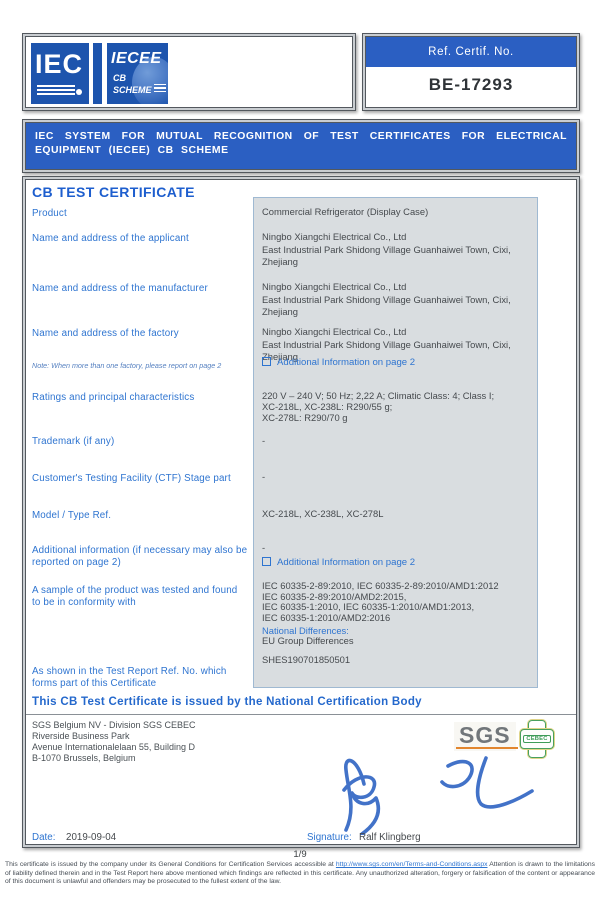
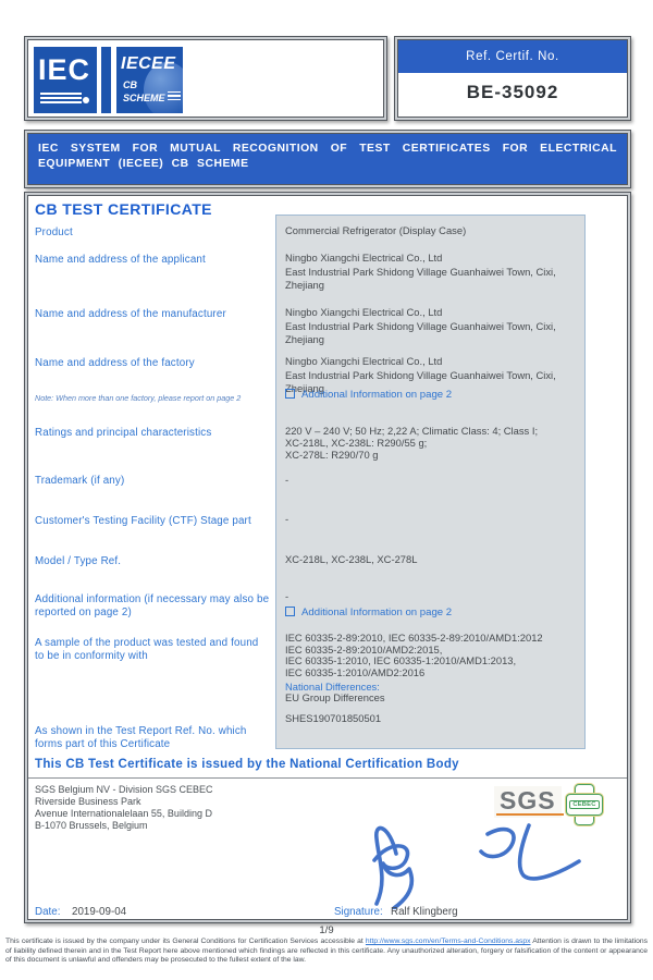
  IEC
  IECEE
  CB
  SCHEME
  Ref. Certif. No.
- BE-17293
+ BE-35092
  IEC SYSTEM FOR MUTUAL RECOGNITION OF TEST CERTIFICATES FOR ELECTRICAL EQUIPMENT (IECEE) CB SCHEME
  CB TEST CERTIFICATE
  Product
  Name and address of the applicant
  Name and address of the manufacturer
  Name and address of the factory
  Note: When more than one factory, please report on page 2
  Ratings and principal characteristics
  Trademark (if any)
  Customer's Testing Facility (CTF) Stage part
  Model / Type Ref.
  Additional information (if necessary may also be
  reported on page 2)
  A sample of the product was tested and found
  to be in conformity with
  As shown in the Test Report Ref. No. which
  forms part of this Certificate
  Commercial Refrigerator (Display Case)
  Ningbo Xiangchi Electrical Co., Ltd
  East Industrial Park Shidong Village Guanhaiwei Town, Cixi,
  Zhejiang
  Ningbo Xiangchi Electrical Co., Ltd
  East Industrial Park Shidong Village Guanhaiwei Town, Cixi,
  Zhejiang
  Ningbo Xiangchi Electrical Co., Ltd
  East Industrial Park Shidong Village Guanhaiwei Town, Cixi,
  Zhejiang
  Additional Information on page 2
  220 V – 240 V; 50 Hz; 2,22 A; Climatic Class: 4; Class I;
  XC-218L, XC-238L: R290/55 g;
  XC-278L: R290/70 g
  -
  -
  XC-218L, XC-238L, XC-278L
  -
  Additional Information on page 2
  IEC 60335-2-89:2010, IEC 60335-2-89:2010/AMD1:2012
  IEC 60335-2-89:2010/AMD2:2015,
  IEC 60335-1:2010, IEC 60335-1:2010/AMD1:2013,
  IEC 60335-1:2010/AMD2:2016
  National Differences:
  EU Group Differences
  SHES190701850501
  This CB Test Certificate is issued by the National Certification Body
  SGS Belgium NV - Division SGS CEBEC
  Riverside Business Park
  Avenue Internationalelaan 55, Building D
  B-1070 Brussels, Belgium
  SGS
  Date:
  2019-09-04
  Signature:
  Ralf Klingberg
  1/9
